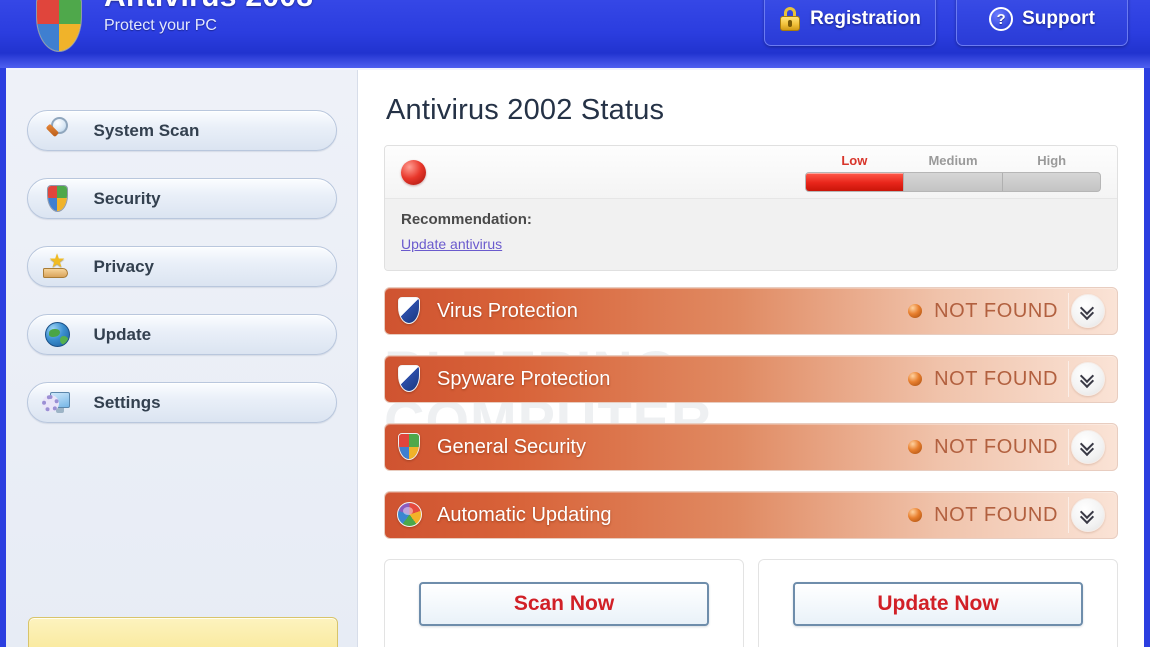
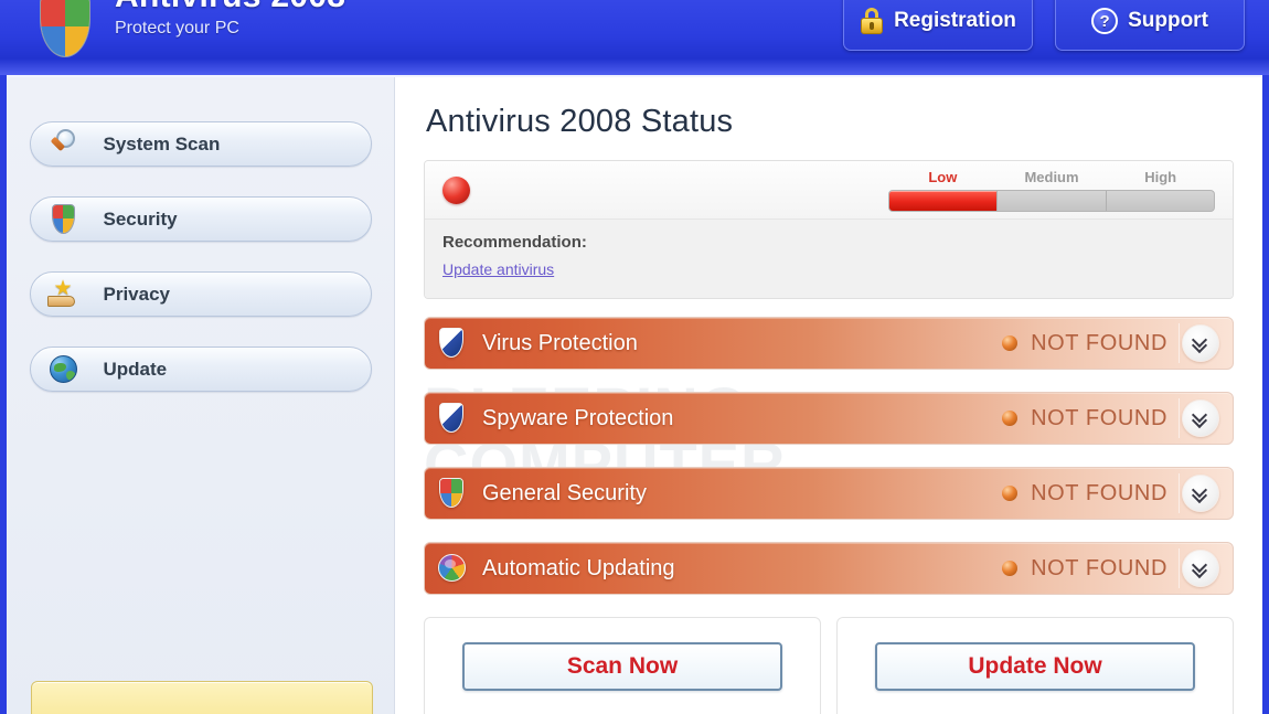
  Protect your PC
  Registration
  ?
  Support
  System Scan
  Security
  Privacy
  Update
- Settings
- Antivirus 2002 Status
+ Antivirus 2008 Status
  Low
  Medium
  High
  Recommendation:
  Update antivirus
  Virus Protection
  NOT FOUND
  Spyware Protection
  NOT FOUND
  General Security
  NOT FOUND
  Automatic Updating
  NOT FOUND
  Scan Now
  Update Now
